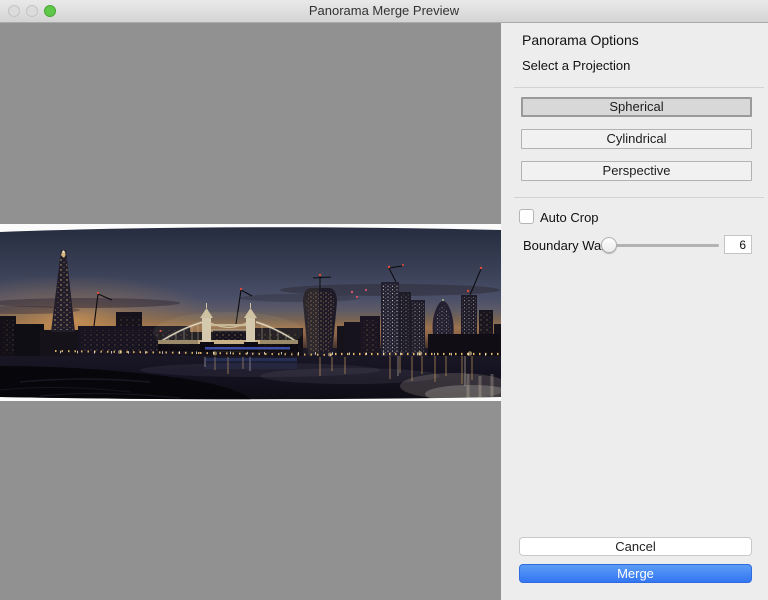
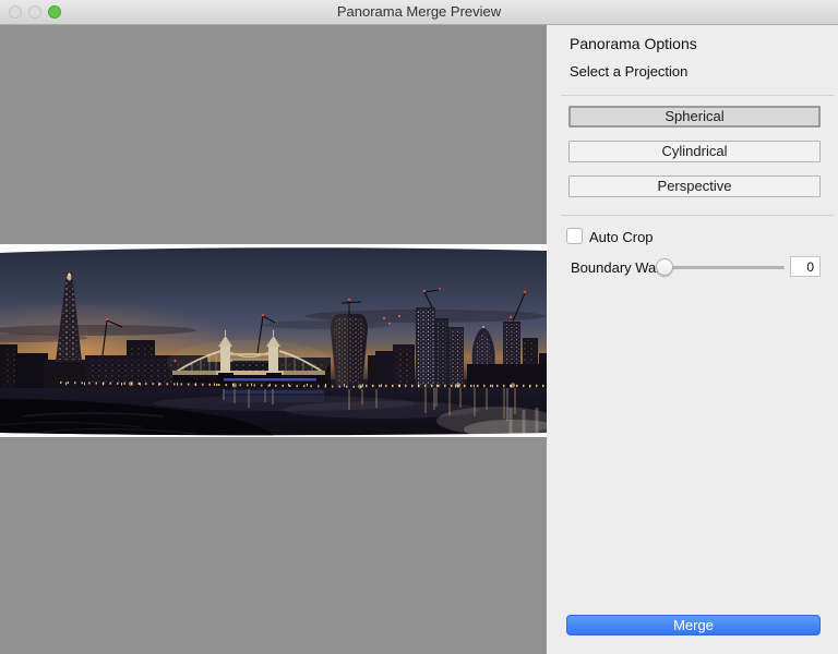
  Panorama Merge Preview
  Panorama Options
  Select a Projection
  Spherical
  Cylindrical
  Perspective
  Auto Crop
  Boundary Wa
- 6
+ 0
- Cancel
  Merge
